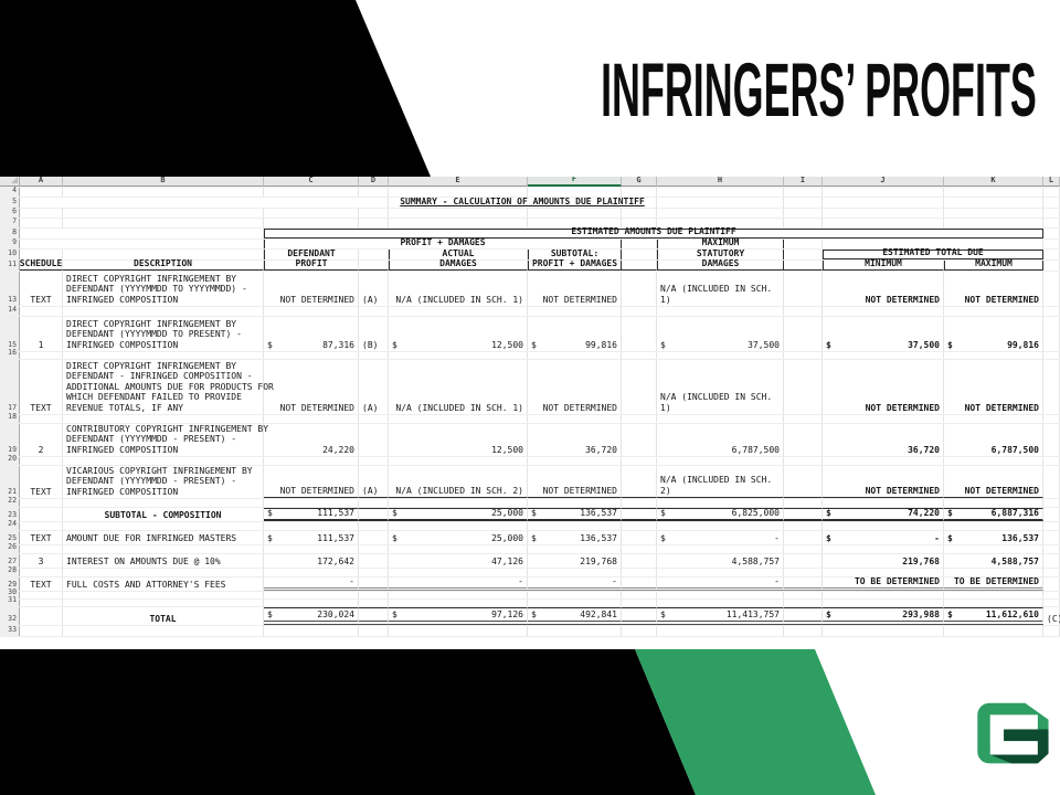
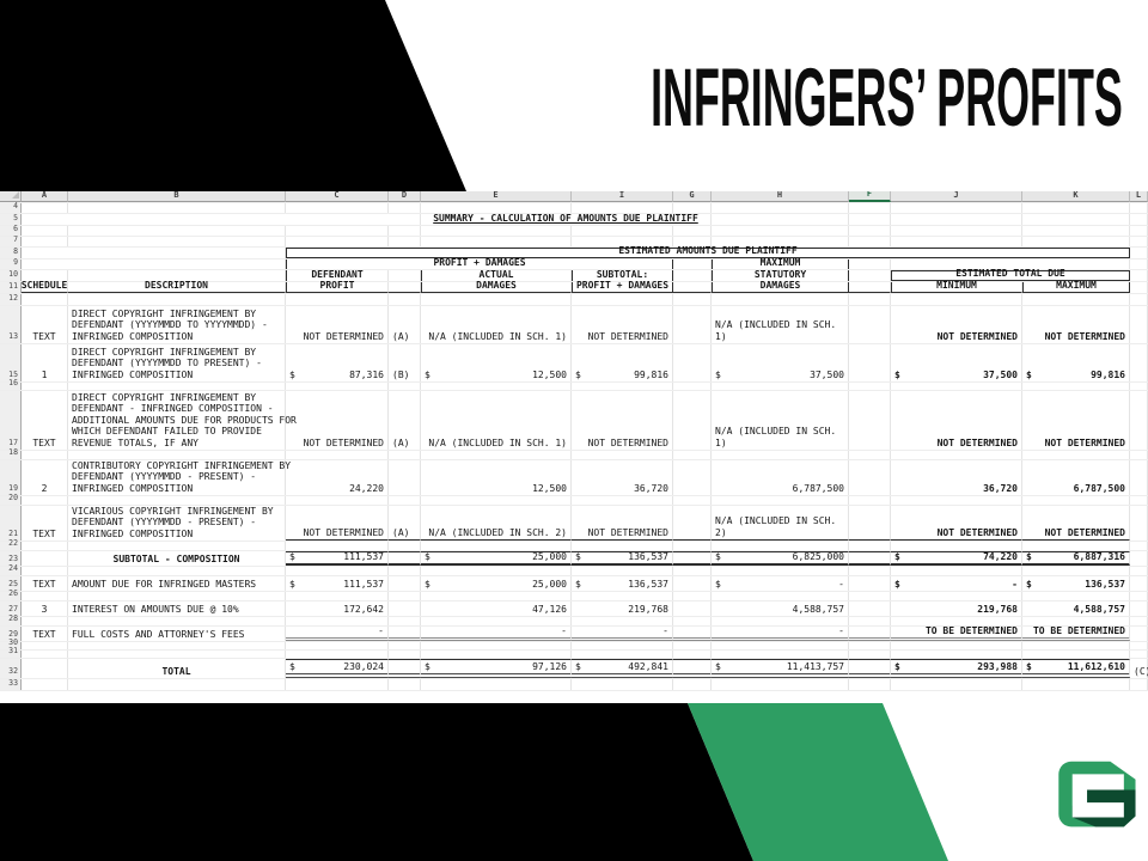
  INFRINGERS’ PROFITS
  A
  B
  C
  D
  E
- F
+ I
  G
  H
- I
+ F
  J
  K
  L
  4
  5
  SUMMARY - CALCULATION OF AMOUNTS DUE PLAINTIFF
  6
  7
  8
  ESTIMATED AMOUNTS DUE PLAINTIFF
  9
  PROFIT + DAMAGES
  MAXIMUM
  10
  DEFENDANT
  ACTUAL
  SUBTOTAL:
  STATUTORY
  ESTIMATED TOTAL DUE
  11
  SCHEDULE
  DESCRIPTION
  PROFIT
  DAMAGES
  PROFIT + DAMAGES
  DAMAGES
  MINIMUM
  MAXIMUM
+ 12
  13
  TEXT
  DIRECT COPYRIGHT INFRINGEMENT BY
  DEFENDANT (YYYYMMDD TO YYYYMMDD) -
  INFRINGED COMPOSITION
  NOT DETERMINED
  (A)
  N/A (INCLUDED IN SCH. 1)
  NOT DETERMINED
  N/A (INCLUDED IN SCH. 1)
  NOT DETERMINED
  NOT DETERMINED
- 14
  15
  1
  DIRECT COPYRIGHT INFRINGEMENT BY
  DEFENDANT (YYYYMMDD TO PRESENT) -
  INFRINGED COMPOSITION
  $
  87,316
  (B)
  $
  12,500
  $
  99,816
  $
  37,500
  $
  37,500
  $
  99,816
  16
  17
  TEXT
  DIRECT COPYRIGHT INFRINGEMENT BY
  DEFENDANT - INFRINGED COMPOSITION -
  ADDITIONAL AMOUNTS DUE FOR PRODUCTS F
  WHICH DEFENDANT FAILED TO PROVIDE
  REVENUE TOTALS, IF ANY
  NOT DETERMINED
  (A)
  N/A (INCLUDED IN SCH. 1)
  NOT DETERMINED
  N/A (INCLUDED IN SCH. 1)
  NOT DETERMINED
  NOT DETERMINED
  18
  19
  2
  CONTRIBUTORY COPYRIGHT INFRINGEMENT B
  DEFENDANT (YYYYMMDD - PRESENT) -
  INFRINGED COMPOSITION
  24,220
  12,500
  36,720
  6,787,500
  36,720
  6,787,500
  20
  21
  TEXT
  VICARIOUS COPYRIGHT INFRINGEMENT BY
  DEFENDANT (YYYYMMDD - PRESENT) -
  INFRINGED COMPOSITION
  NOT DETERMINED
  (A)
  N/A (INCLUDED IN SCH. 2)
  NOT DETERMINED
  N/A (INCLUDED IN SCH. 2)
  NOT DETERMINED
  NOT DETERMINED
  22
  23
  SUBTOTAL - COMPOSITION
  $
  111,537
  $
  25,000
  $
  136,537
  $
  6,825,000
  $
  74,220
  $
  6,887,316
  24
  25
  TEXT
  AMOUNT DUE FOR INFRINGED MASTERS
  $
  111,537
  $
  25,000
  $
  136,537
  $
  -
  $
  -
  $
  136,537
  26
  27
  3
  INTEREST ON AMOUNTS DUE @ 10%
  172,642
  47,126
  219,768
  4,588,757
  219,768
  4,588,757
  28
  29
  TEXT
  FULL COSTS AND ATTORNEY'S FEES
  -
  -
  -
  -
  TO BE DETERMINED
  TO BE DETERMINED
  30
  31
  32
  TOTAL
  $
  230,024
  $
  97,126
  $
  492,841
  $
  11,413,757
  $
  293,988
  $
  11,612,610
  33
